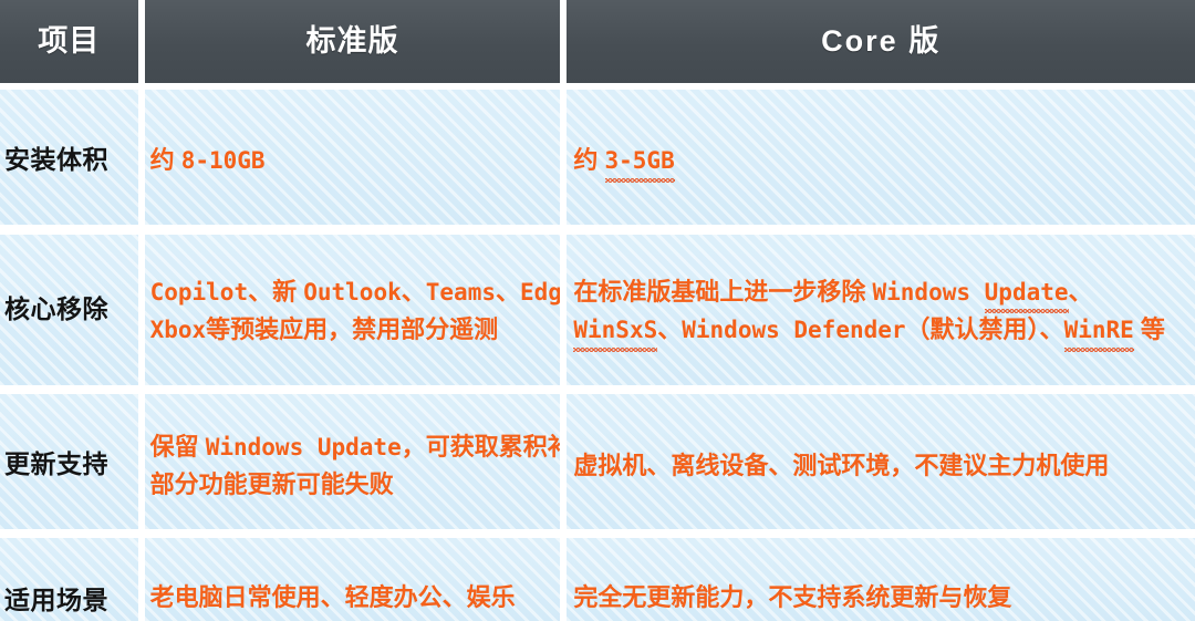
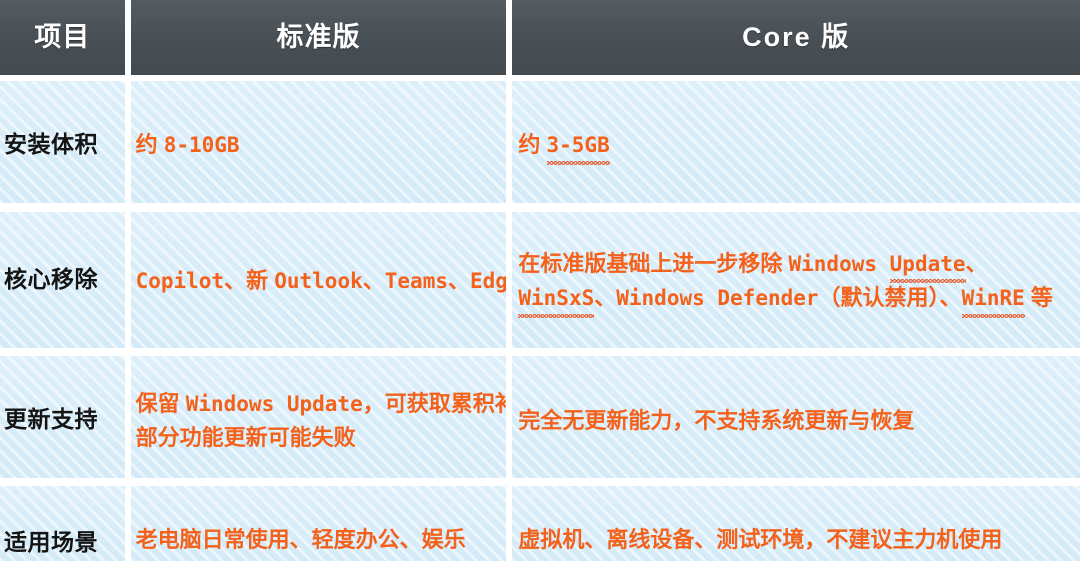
  项目
  标准版
  Core 版
  安装体积
  约 8-10GB
  约 3-5GB
  核心移除
  Copilot、新 Outlook、Teams、Edg
- Xbox等预装应用，禁用部分遥测
  在标准版基础上进一步移除 Windows Update、
  WinSxS、Windows Defender（默认禁用）、WinRE 等
  更新支持
  保留 Windows Update，可获取累积补
  部分功能更新可能失败
- 虚拟机、离线设备、测试环境，不建议主力机使用
+ 完全无更新能力，不支持系统更新与恢复
  适用场景
  老电脑日常使用、轻度办公、娱乐
- 完全无更新能力，不支持系统更新与恢复
+ 虚拟机、离线设备、测试环境，不建议主力机使用
